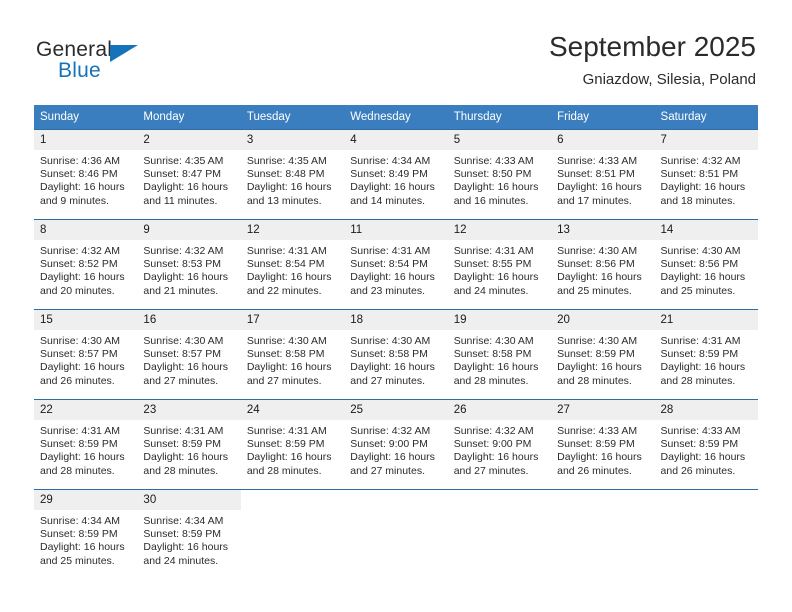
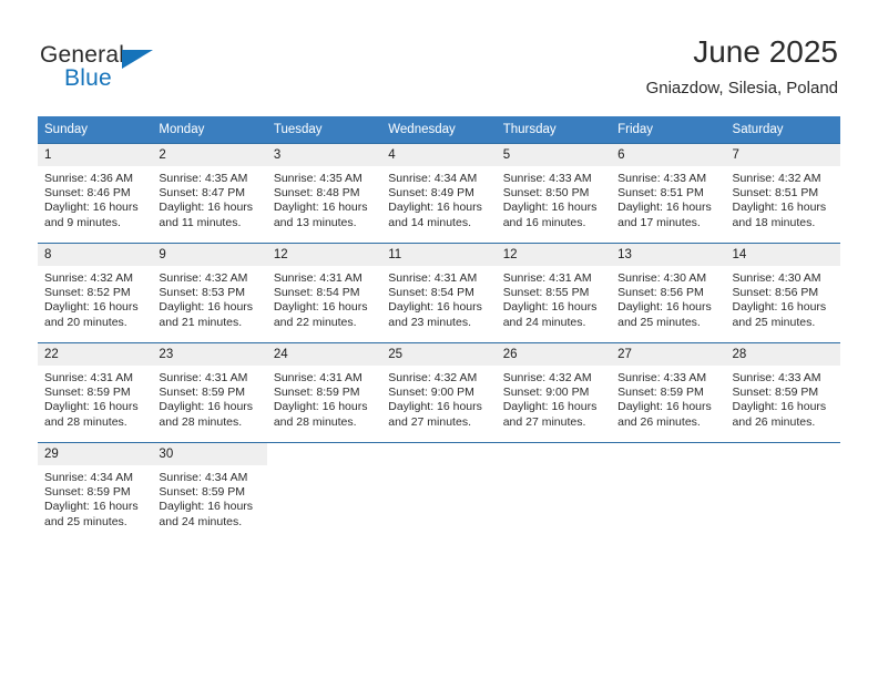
  General
  Blue
- September 2025
+ June 2025
  Gniazdow, Silesia, Poland
  Sunday	Monday	Tuesday	Wednesday	Thursday	Friday	Saturday
  1Sunrise: 4:36 AMSunset: 8:46 PMDaylight: 16 hours and 9 minutes.	2Sunrise: 4:35 AMSunset: 8:47 PMDaylight: 16 hours and 11 minutes.	3Sunrise: 4:35 AMSunset: 8:48 PMDaylight: 16 hours and 13 minutes.	4Sunrise: 4:34 AMSunset: 8:49 PMDaylight: 16 hours and 14 minutes.	5Sunrise: 4:33 AMSunset: 8:50 PMDaylight: 16 hours and 16 minutes.	6Sunrise: 4:33 AMSunset: 8:51 PMDaylight: 16 hours and 17 minutes.	7Sunrise: 4:32 AMSunset: 8:51 PMDaylight: 16 hours and 18 minutes.
  8Sunrise: 4:32 AMSunset: 8:52 PMDaylight: 16 hours and 20 minutes.	9Sunrise: 4:32 AMSunset: 8:53 PMDaylight: 16 hours and 21 minutes.	12Sunrise: 4:31 AMSunset: 8:54 PMDaylight: 16 hours and 22 minutes.	11Sunrise: 4:31 AMSunset: 8:54 PMDaylight: 16 hours and 23 minutes.	12Sunrise: 4:31 AMSunset: 8:55 PMDaylight: 16 hours and 24 minutes.	13Sunrise: 4:30 AMSunset: 8:56 PMDaylight: 16 hours and 25 minutes.	14Sunrise: 4:30 AMSunset: 8:56 PMDaylight: 16 hours and 25 minutes.
- 15Sunrise: 4:30 AMSunset: 8:57 PMDaylight: 16 hours and 26 minutes.	16Sunrise: 4:30 AMSunset: 8:57 PMDaylight: 16 hours and 27 minutes.	17Sunrise: 4:30 AMSunset: 8:58 PMDaylight: 16 hours and 27 minutes.	18Sunrise: 4:30 AMSunset: 8:58 PMDaylight: 16 hours and 27 minutes.	19Sunrise: 4:30 AMSunset: 8:58 PMDaylight: 16 hours and 28 minutes.	20Sunrise: 4:30 AMSunset: 8:59 PMDaylight: 16 hours and 28 minutes.	21Sunrise: 4:31 AMSunset: 8:59 PMDaylight: 16 hours and 28 minutes.
  22Sunrise: 4:31 AMSunset: 8:59 PMDaylight: 16 hours and 28 minutes.	23Sunrise: 4:31 AMSunset: 8:59 PMDaylight: 16 hours and 28 minutes.	24Sunrise: 4:31 AMSunset: 8:59 PMDaylight: 16 hours and 28 minutes.	25Sunrise: 4:32 AMSunset: 9:00 PMDaylight: 16 hours and 27 minutes.	26Sunrise: 4:32 AMSunset: 9:00 PMDaylight: 16 hours and 27 minutes.	27Sunrise: 4:33 AMSunset: 8:59 PMDaylight: 16 hours and 26 minutes.	28Sunrise: 4:33 AMSunset: 8:59 PMDaylight: 16 hours and 26 minutes.
  29Sunrise: 4:34 AMSunset: 8:59 PMDaylight: 16 hours and 25 minutes.	30Sunrise: 4:34 AMSunset: 8:59 PMDaylight: 16 hours and 24 minutes.
